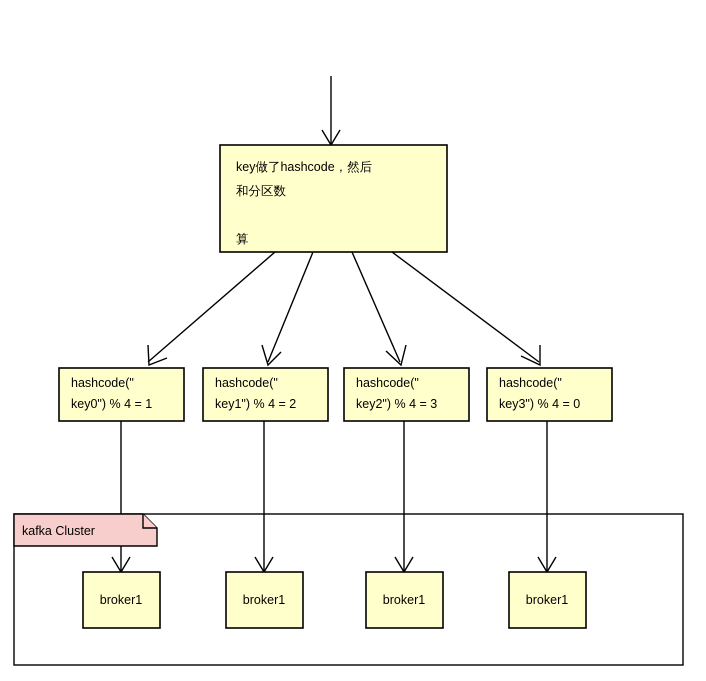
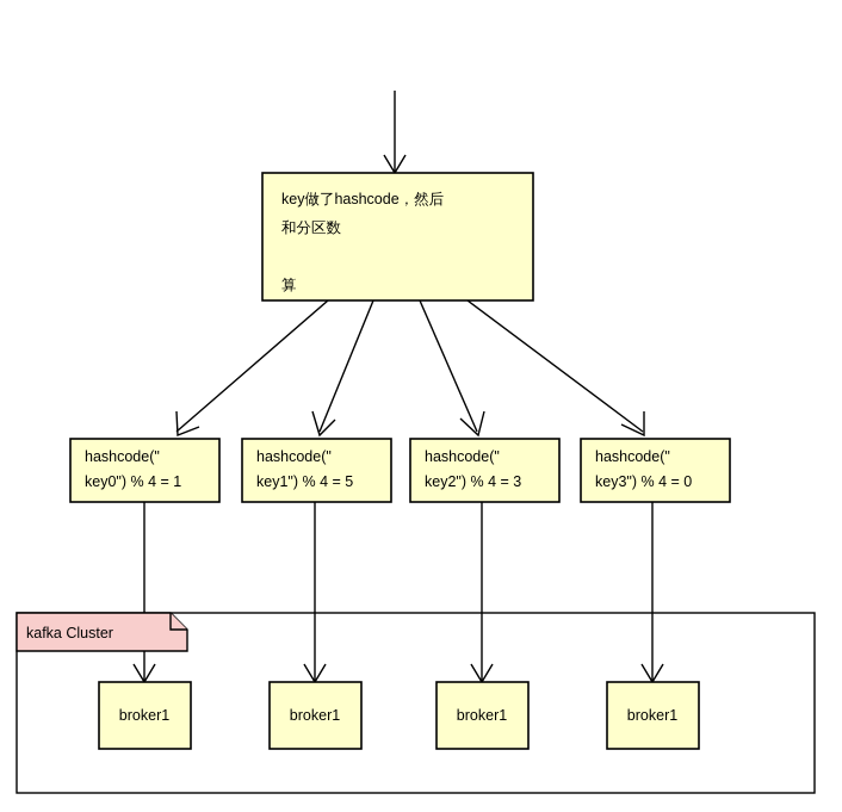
  kafka Cluster
  key做了hashcode，然后
  和分区数
  算
  hashcode("
  key0") % 4 = 1
  hashcode("
- key1") % 4 = 2
+ key1") % 4 = 5
  hashcode("
  key2") % 4 = 3
  hashcode("
  key3") % 4 = 0
  broker1
  broker1
  broker1
  broker1
